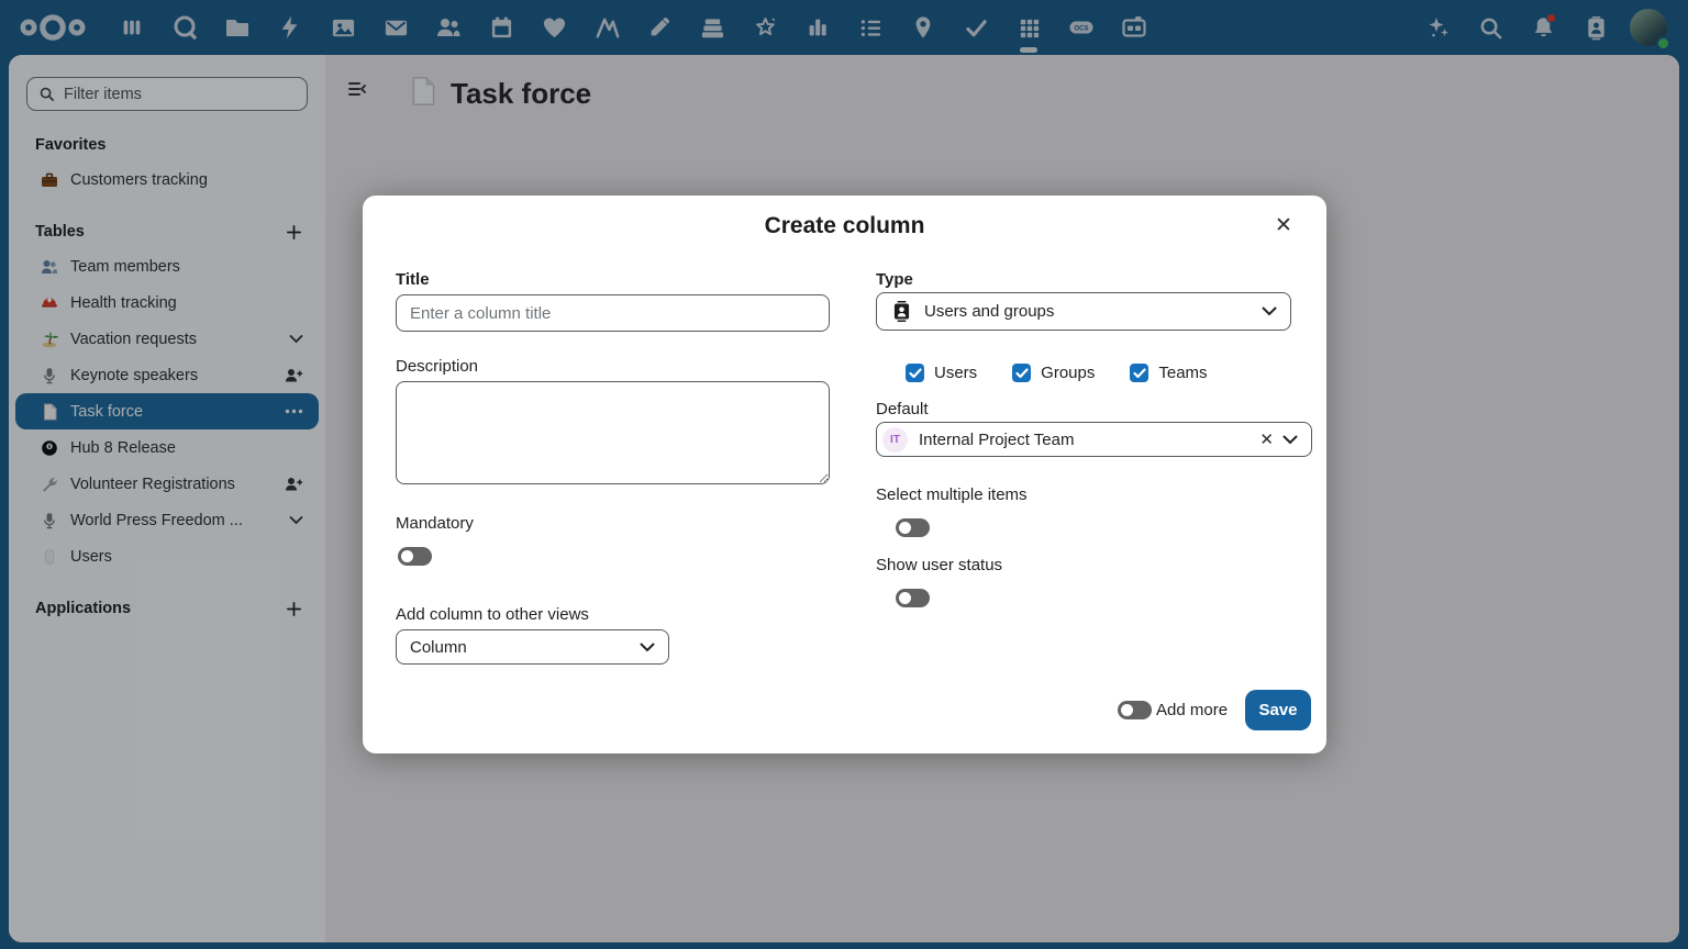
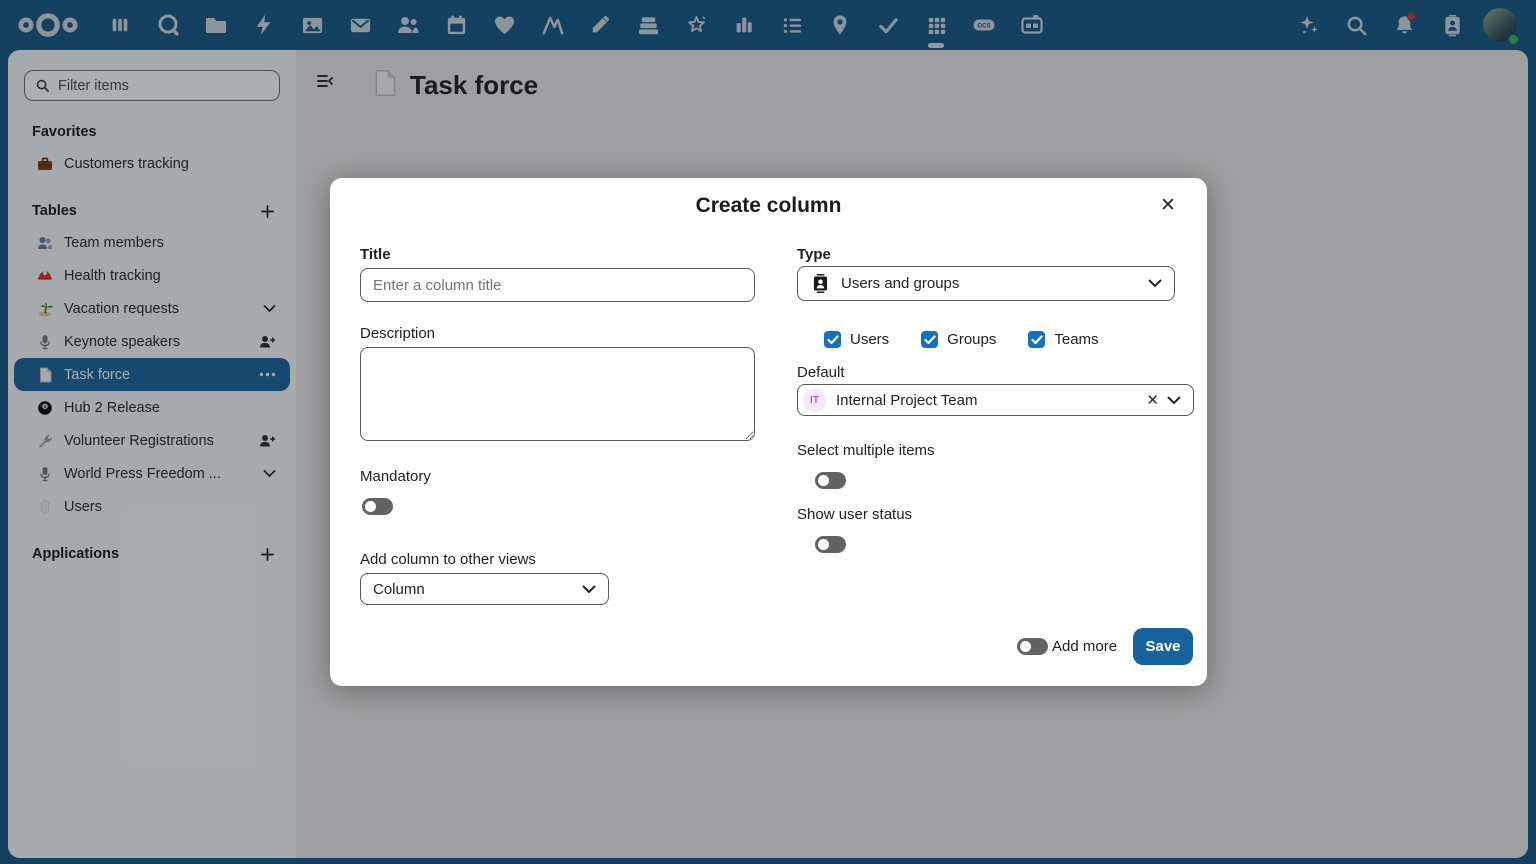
  Filter items
  Favorites
  Customers tracking
  Tables
  Team members
  Health tracking
  Vacation requests
  Keynote speakers
  Task force
- Hub 8 Release
+ Hub 2 Release
  Volunteer Registrations
  World Press Freedom ...
  Users
  Applications
  Task force
  Create column
  ✕
  Title
  Enter a column title
  Description
  Mandatory
  Add column to other views
  Column
  Type
  Users and groups
  Users
  Groups
  Teams
  Default
  IT
  Internal Project Team
  ✕
  Select multiple items
  Show user status
  Add more
  Save
